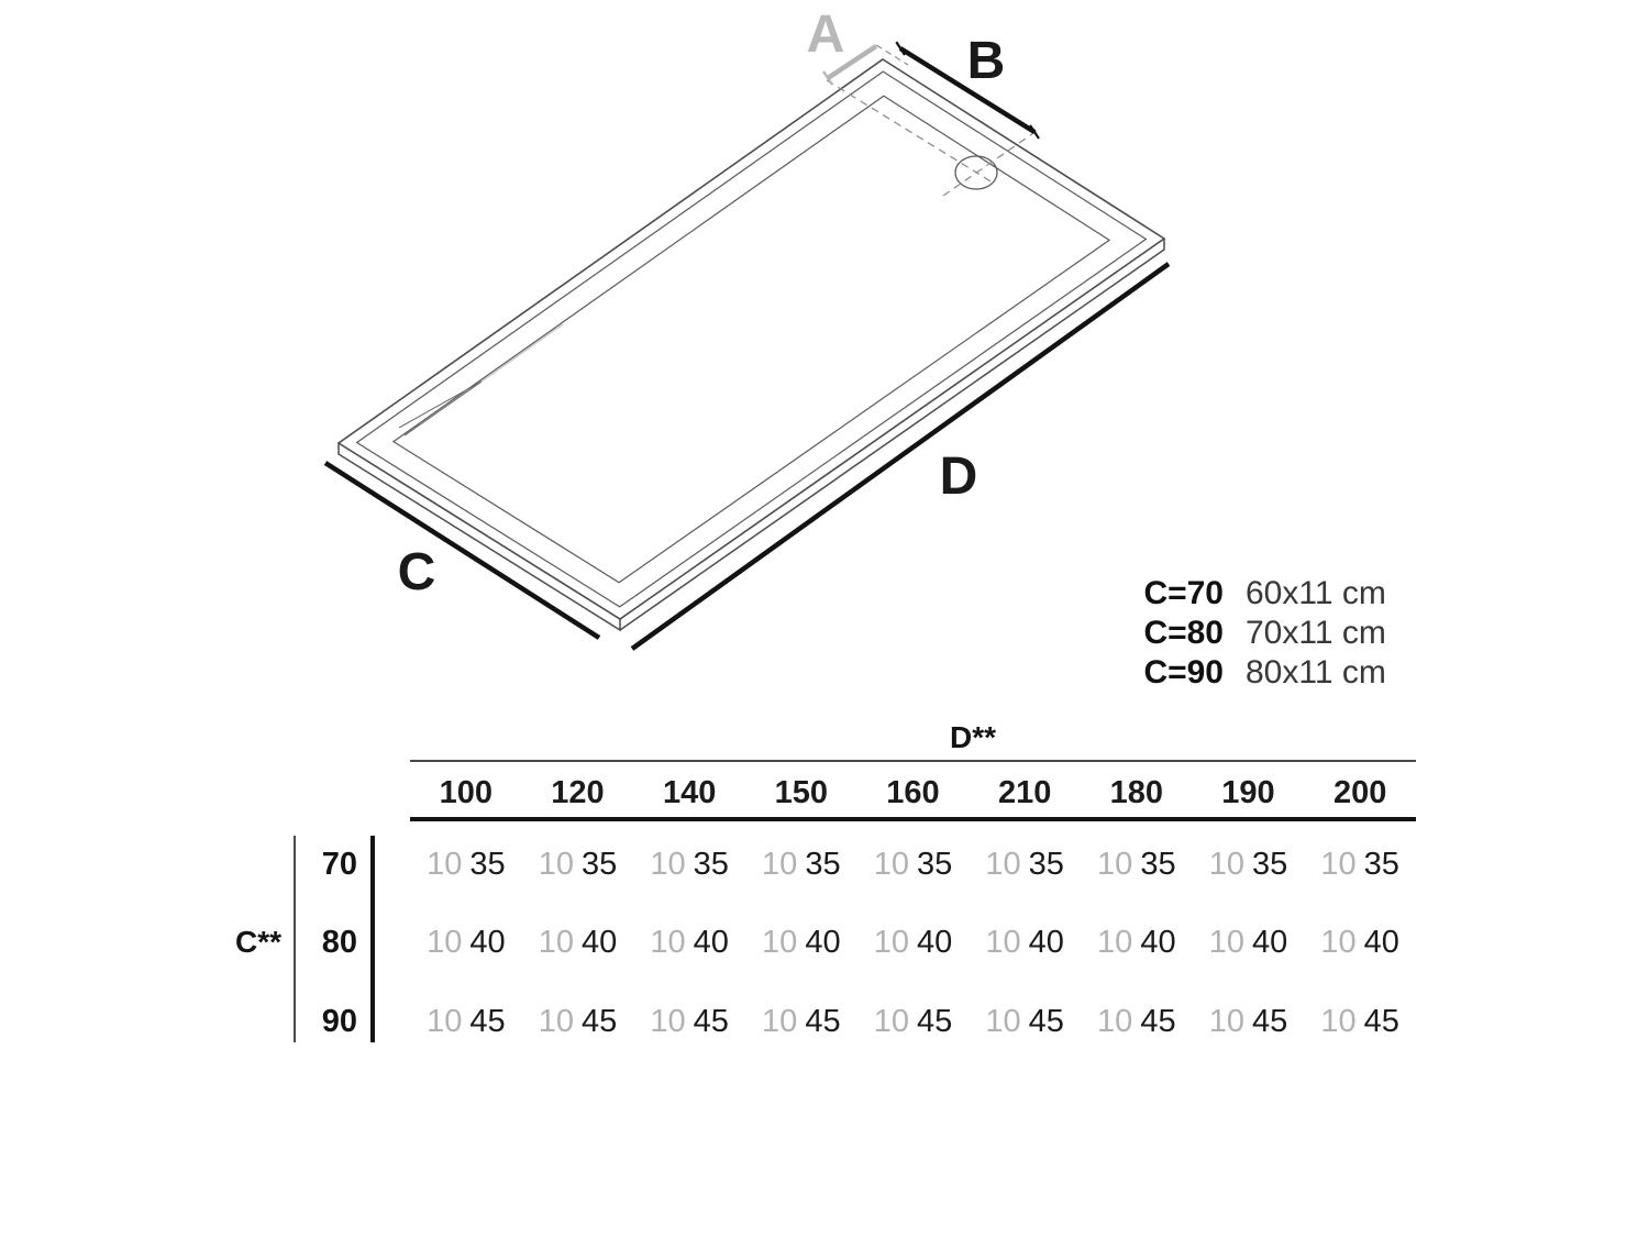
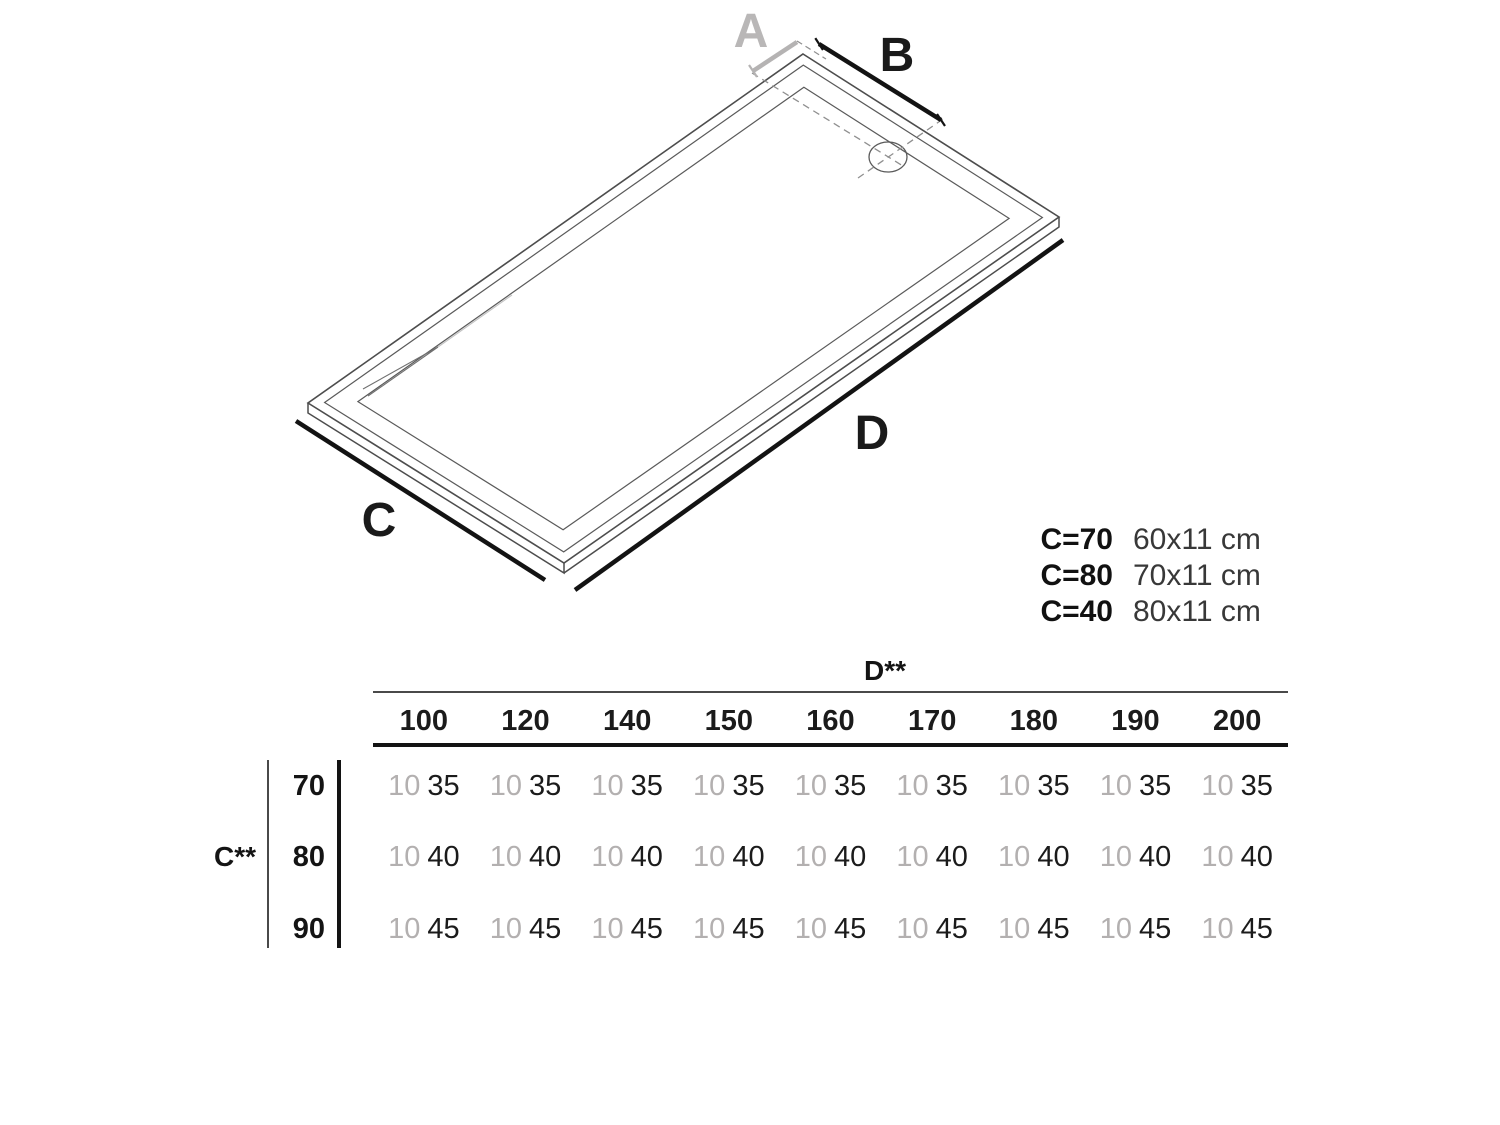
  A
  B
  C
  D
  C=70
  60x11 cm
  C=80
  70x11 cm
- C=90
+ C=40
  80x11 cm
  D**
  100
  120
  140
  150
  160
- 210
+ 170
  180
  190
  200
  C**
  70
  80
  90
  10 35
  10 35
  10 35
  10 35
  10 35
  10 35
  10 35
  10 35
  10 35
  10 40
  10 40
  10 40
  10 40
  10 40
  10 40
  10 40
  10 40
  10 40
  10 45
  10 45
  10 45
  10 45
  10 45
  10 45
  10 45
  10 45
  10 45
